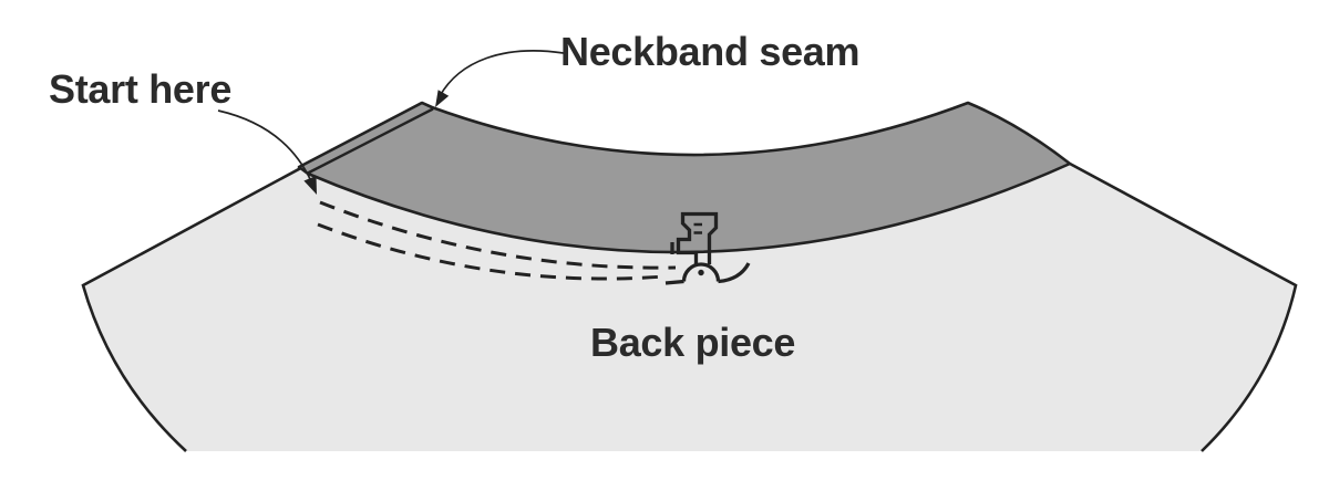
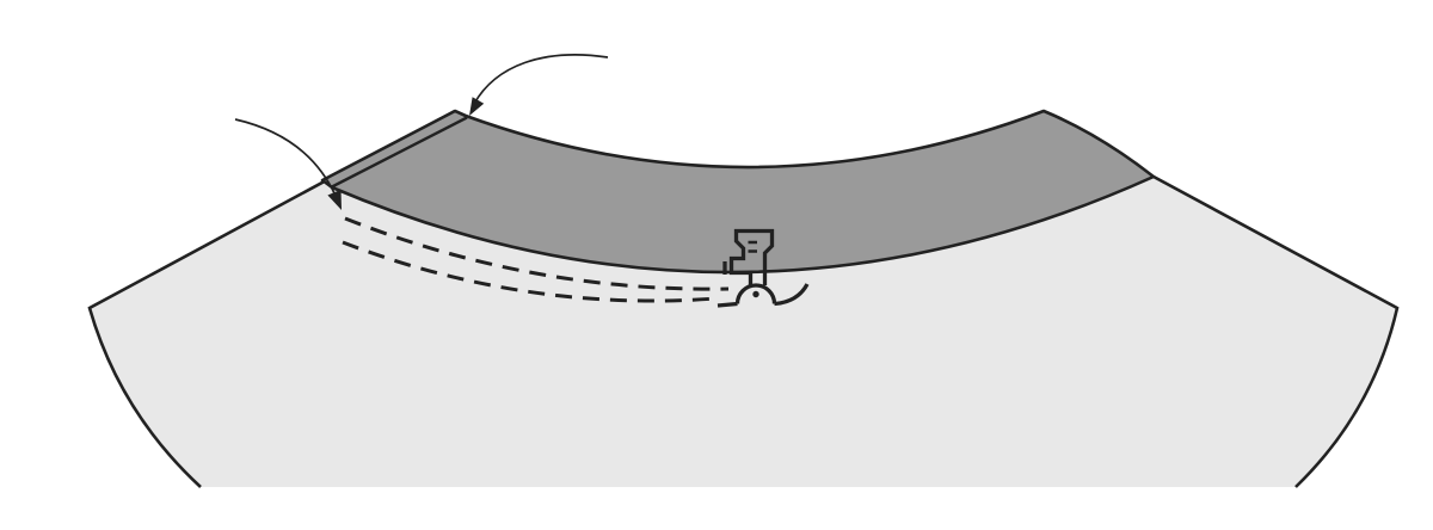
- Start here
- Neckband seam
- Back piece
